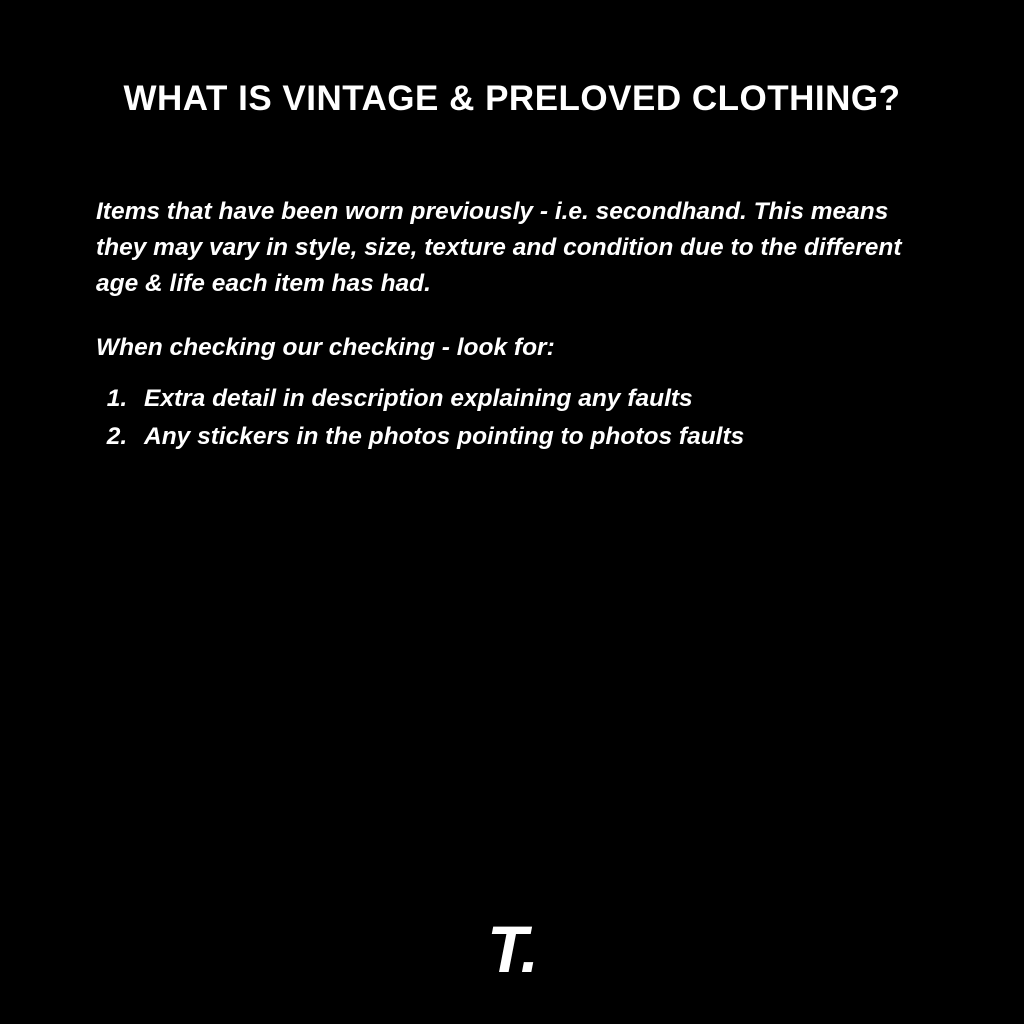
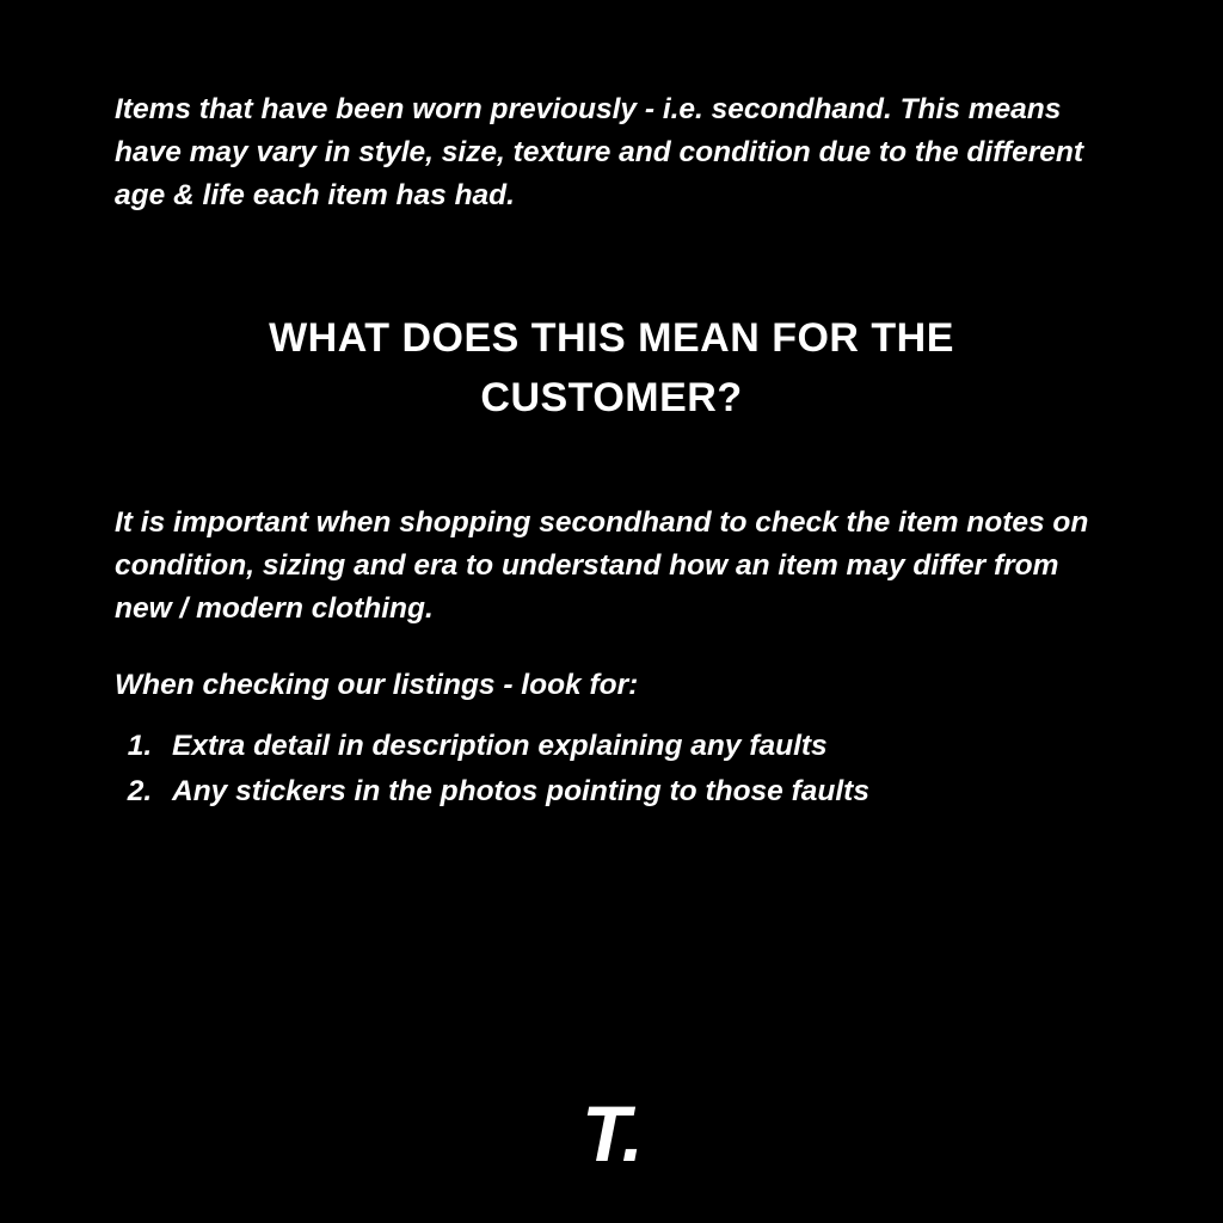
- WHAT IS VINTAGE & PRELOVED CLOTHING?
- Items that have been worn previously - i.e. secondhand. This means they may vary in style, size, texture and condition due to the different age & life each item has had.
+ Items that have been worn previously - i.e. secondhand. This means have may vary in style, size, texture and condition due to the different age & life each item has had.
+ WHAT DOES THIS MEAN FOR THE CUSTOMER?
+ It is important when shopping secondhand to check the item notes on condition, sizing and era to understand how an item may differ from new / modern clothing.
- When checking our checking - look for:
+ When checking our listings - look for:
  Extra detail in description explaining any faults
- Any stickers in the photos pointing to photos faults
+ Any stickers in the photos pointing to those faults
  T.
